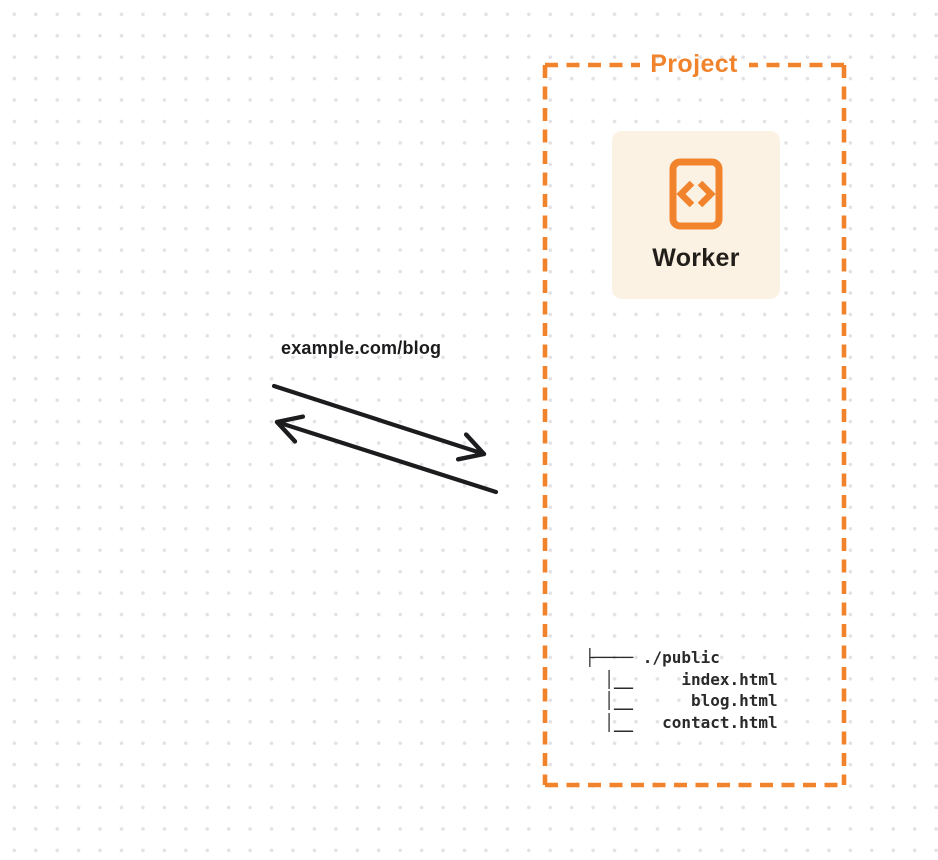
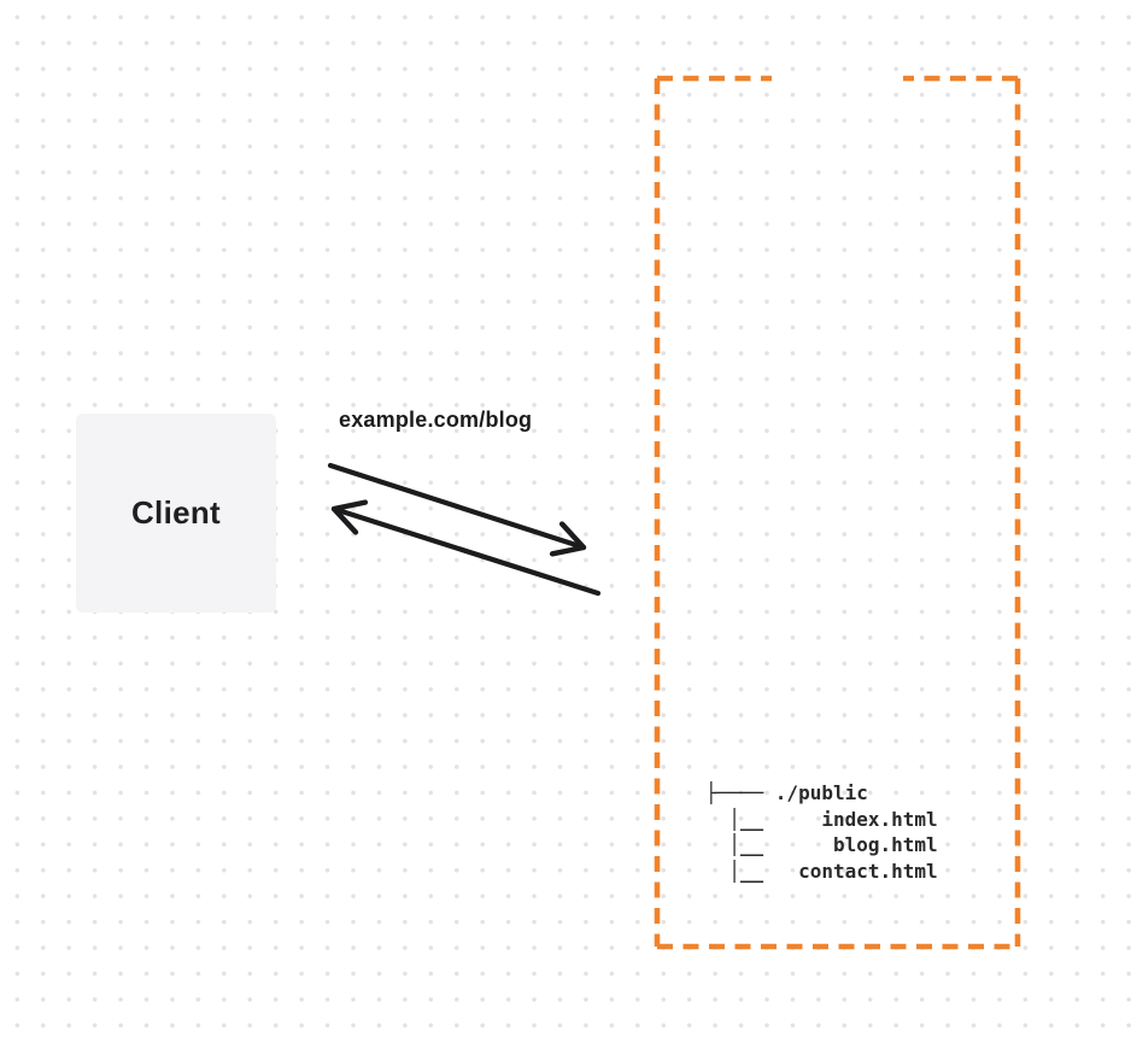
+ Client
  example.com/blog
- Project
- Worker
  ├──── ./public
  │__ index.html
  │__ blog.html
  │__ contact.html
